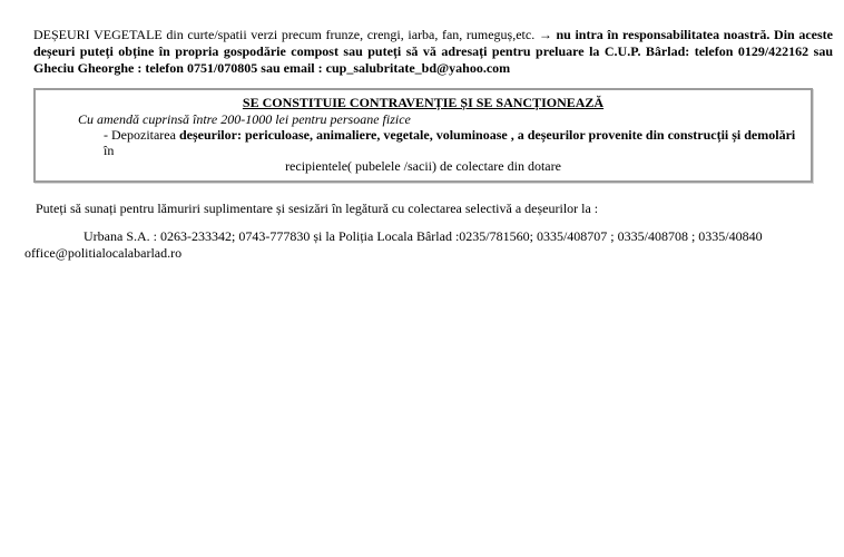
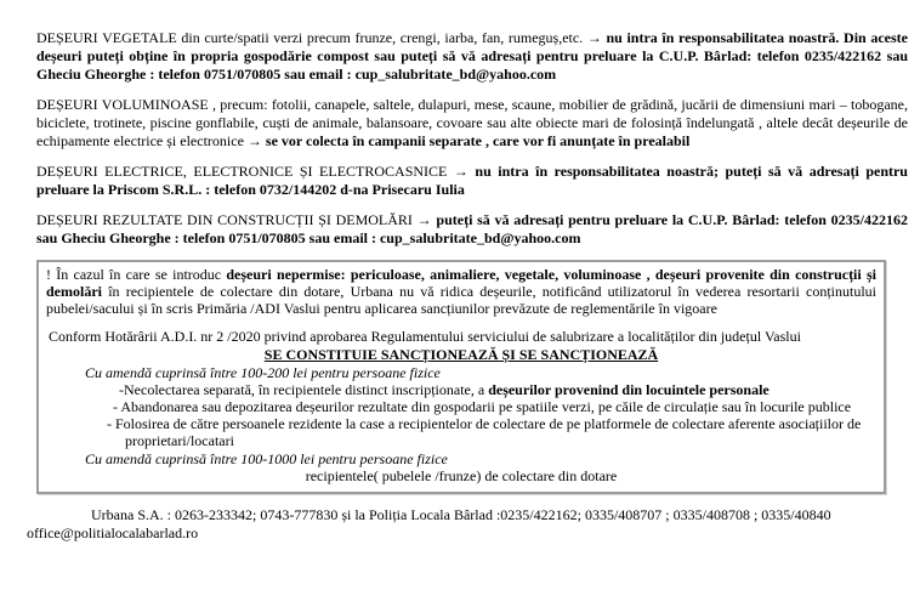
- DEȘEURI VEGETALE din curte/spatii verzi precum frunze, crengi, iarba, fan, rumeguș,etc. → nu intra în responsabilitatea noastră. Din aceste deșeuri puteți obține în propria gospodărie compost sau puteți să vă adresați pentru preluare la C.U.P. Bârlad: telefon 0129/422162 sau Gheciu Gheorghe : telefon 0751/070805 sau email : cup_salubritate_bd@yahoo.com
+ DEȘEURI VEGETALE din curte/spatii verzi precum frunze, crengi, iarba, fan, rumeguș,etc. → nu intra în responsabilitatea noastră. Din aceste deșeuri puteți obține în propria gospodărie compost sau puteți să vă adresați pentru preluare la C.U.P. Bârlad: telefon 0235/422162 sau Gheciu Gheorghe : telefon 0751/070805 sau email : cup_salubritate_bd@yahoo.com
+ DEȘEURI VOLUMINOASE , precum: fotolii, canapele, saltele, dulapuri, mese, scaune, mobilier de grădină, jucării de dimensiuni mari – tobogane, biciclete, trotinete, piscine gonflabile, cuști de animale, balansoare, covoare sau alte obiecte mari de folosință îndelungată , altele decât deșeurile de echipamente electrice și electronice → se vor colecta în campanii separate , care vor fi anunțate în prealabil
+ DEȘEURI ELECTRICE, ELECTRONICE ȘI ELECTROCASNICE → nu intra în responsabilitatea noastră; puteți să vă adresați pentru preluare la Priscom S.R.L. : telefon 0732/144202 d-na Prisecaru Iulia
+ DEȘEURI REZULTATE DIN CONSTRUCȚII ȘI DEMOLĂRI → puteți să vă adresați pentru preluare la C.U.P. Bârlad: telefon 0235/422162 sau Gheciu Gheorghe : telefon 0751/070805 sau email : cup_salubritate_bd@yahoo.com
+ ! În cazul în care se introduc deșeuri nepermise: periculoase, animaliere, vegetale, voluminoase , deșeuri provenite din construcții și demolări în recipientele de colectare din dotare, Urbana nu vă ridica deșeurile, notificând utilizatorul în vederea resortarii conținutului pubelei/sacului și în scris Primăria /ADI Vaslui pentru aplicarea sancțiunilor prevăzute de reglementările în vigoare
+ Conform Hotărârii A.D.I. nr 2 /2020 privind aprobarea Regulamentului serviciului de salubrizare a localităților din județul Vaslui
- SE CONSTITUIE CONTRAVENȚIE ȘI SE SANCȚIONEAZĂ
+ SE CONSTITUIE SANCȚIONEAZĂ ȘI SE SANCȚIONEAZĂ
+ Cu amendă cuprinsă între 100-200 lei pentru persoane fizice
+ -Necolectarea separată, în recipientele distinct inscripționate, a deșeurilor provenind din locuintele personale
+ - Abandonarea sau depozitarea deșeurilor rezultate din gospodarii pe spatiile verzi, pe căile de circulație sau în locurile publice
+ - Folosirea de către persoanele rezidente la case a recipientelor de colectare de pe platformele de colectare aferente asociațiilor de proprietari/locatari
- Cu amendă cuprinsă între 200-1000 lei pentru persoane fizice
+ Cu amendă cuprinsă între 100-1000 lei pentru persoane fizice
- - Depozitarea deșeurilor: periculoase, animaliere, vegetale, voluminoase , a deșeurilor provenite din construcții și demolări în
- recipientele( pubelele /sacii) de colectare din dotare
+ recipientele( pubelele /frunze) de colectare din dotare
- Puteți să sunați pentru lămuriri suplimentare și sesizări în legătură cu colectarea selectivă a deșeurilor la :
- Urbana S.A. : 0263-233342; 0743-777830 și la Poliția Locala Bârlad :0235/781560; 0335/408707 ; 0335/408708 ; 0335/40840
+ Urbana S.A. : 0263-233342; 0743-777830 și la Poliția Locala Bârlad :0235/422162; 0335/408707 ; 0335/408708 ; 0335/40840
  office@politialocalabarlad.ro
